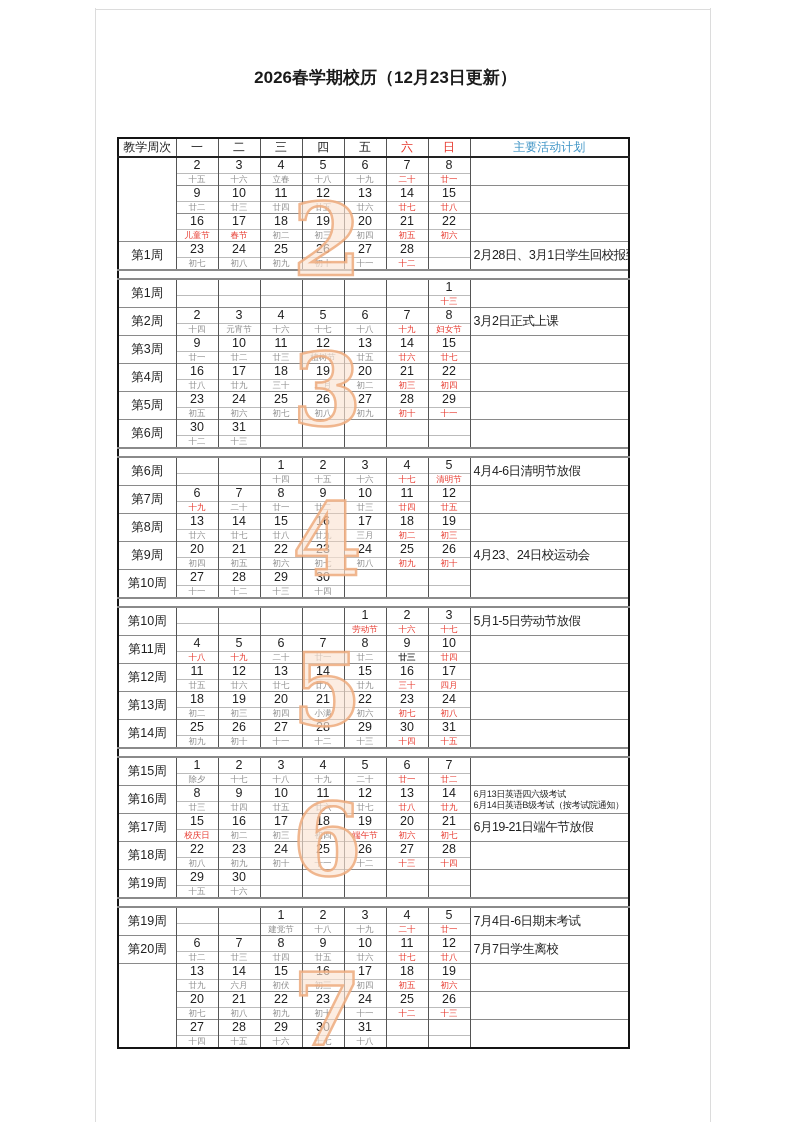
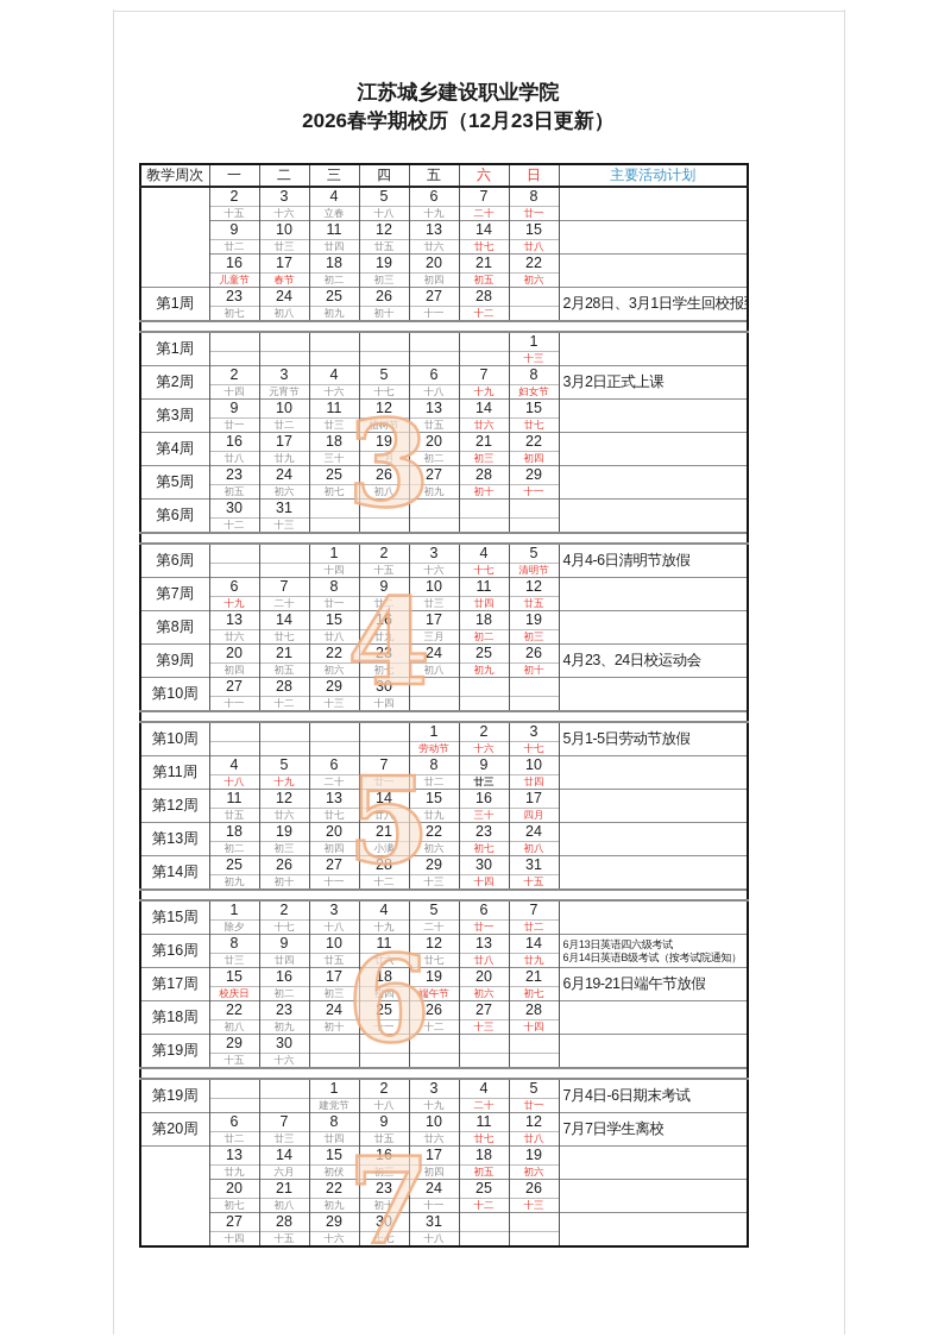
+ 江苏城乡建设职业学院
  2026春学期校历（12月23日更新）
  教学周次	一	二	三	四	五	六	日	主要活动计划
  	2	3	4	5	6	7	8
  十五	十六	立春	十八	十九	二十	廿一
  9	10	11	12	13	14	15
  廿二	廿三	廿四	廿五	廿六	廿七	廿八
  16	17	18	19	20	21	22
  儿童节	春节	初二	初三	初四	初五	初六
  第1周	23	24	25	26	27	28		2月28日、3月1日学生回校报
  初七	初八	初九	初十	十一	十二
  第1周							1
  						十三
  第2周	2	3	4	5	6	7	8	3月2日正式上课
  十四	元宵节	十六	十七	十八	十九	妇女节
  第3周	9	10	11	12	13	14	15
  廿一	廿二	廿三	植树节	廿五	廿六	廿七
  第4周	16	17	18	19	20	21	22
  廿八	廿九	三十	二月	初二	初三	初四
  第5周	23	24	25	26	27	28	29
  初五	初六	初七	初八	初九	初十	十一
  第6周	30	31
  十二	十三
  第6周			1	2	3	4	5	4月4-6日清明节放假
  		十四	十五	十六	十七	清明节
  第7周	6	7	8	9	10	11	12
  十九	二十	廿一	廿二	廿三	廿四	廿五
  第8周	13	14	15	16	17	18	19
  廿六	廿七	廿八	廿九	三月	初二	初三
  第9周	20	21	22	23	24	25	26	4月23、24日校运动会
  初四	初五	初六	初七	初八	初九	初十
  第10周	27	28	29	30
  十一	十二	十三	十四
  第10周					1	2	3	5月1-5日劳动节放假
  				劳动节	十六	十七
  第11周	4	5	6	7	8	9	10
  十八	十九	二十	廿一	廿二	廿三	廿四
  第12周	11	12	13	14	15	16	17
  廿五	廿六	廿七	廿八	廿九	三十	四月
  第13周	18	19	20	21	22	23	24
  初二	初三	初四	小满	初六	初七	初八
  第14周	25	26	27	28	29	30	31
  初九	初十	十一	十二	十三	十四	十五
  第15周	1	2	3	4	5	6	7
  除夕	十七	十八	十九	二十	廿一	廿二
  第16周	8	9	10	11	12	13	14	6月13日英语四六级考试6月14日英语B级考试（按考试院通知）
  廿三	廿四	廿五	廿六	廿七	廿八	廿九
  第17周	15	16	17	18	19	20	21	6月19-21日端午节放假
  校庆日	初二	初三	初四	端午节	初六	初七
  第18周	22	23	24	25	26	27	28
  初八	初九	初十	十一	十二	十三	十四
  第19周	29	30
  十五	十六
  第19周			1	2	3	4	5	7月4日-6日期末考试
  		建党节	十八	十九	二十	廿一
  第20周	6	7	8	9	10	11	12	7月7日学生离校
  廿二	廿三	廿四	廿五	廿六	廿七	廿八
  	13	14	15	16	17	18	19
  廿九	六月	初伏	初三	初四	初五	初六
  20	21	22	23	24	25	26
  初七	初八	初九	初十	十一	十二	十三
  27	28	29	30	31
  十四	十五	十六	十七	十八
- 2
  3
  4
  5
  6
  7
